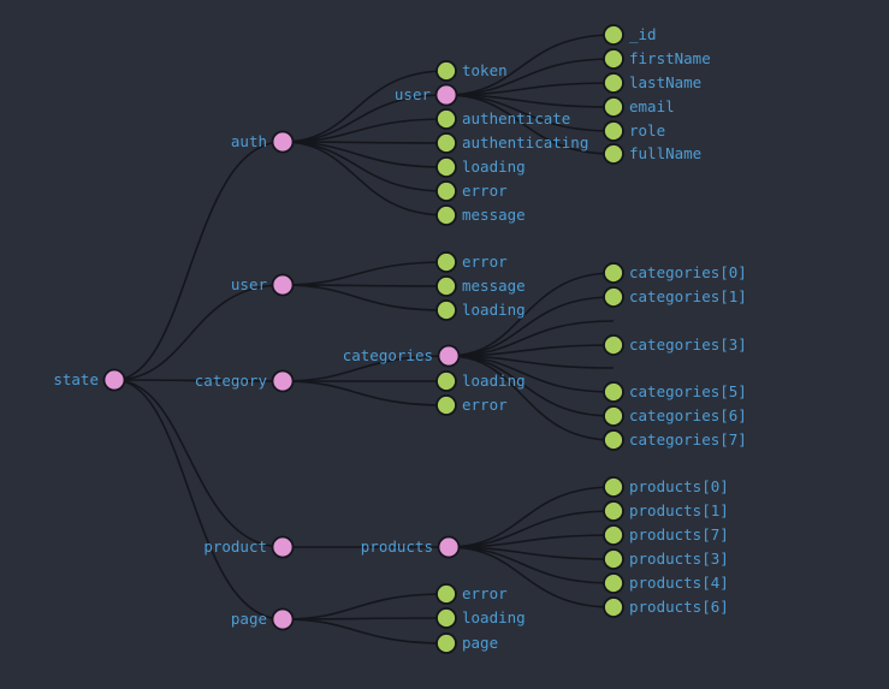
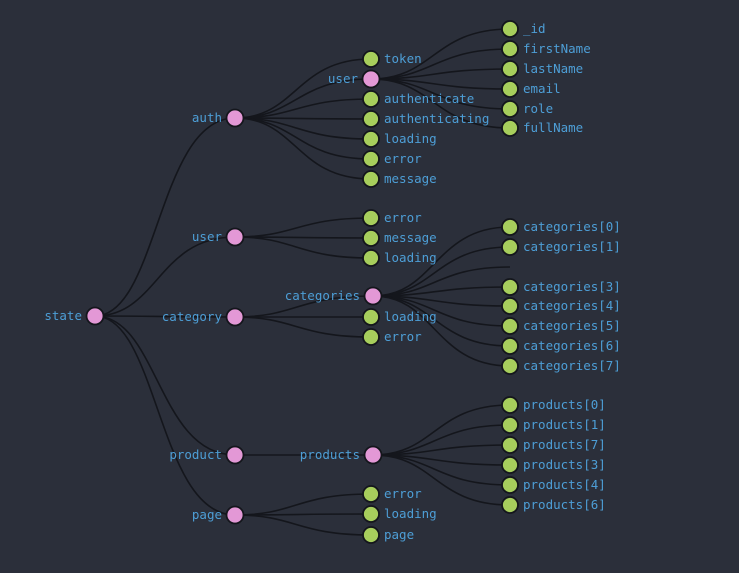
  state
  auth
  user
  category
  product
  page
  token
  user
  authenticate
  authenticating
  loading
  error
  message
  error
  message
  loading
  categories
  loading
  error
  products
  error
  loading
  page
  _id
  firstName
  lastName
  email
  role
  fullName
  categories[0]
  categories[1]
  categories[3]
+ categories[4]
  categories[5]
  categories[6]
  categories[7]
  products[0]
  products[1]
  products[7]
  products[3]
  products[4]
  products[6]
